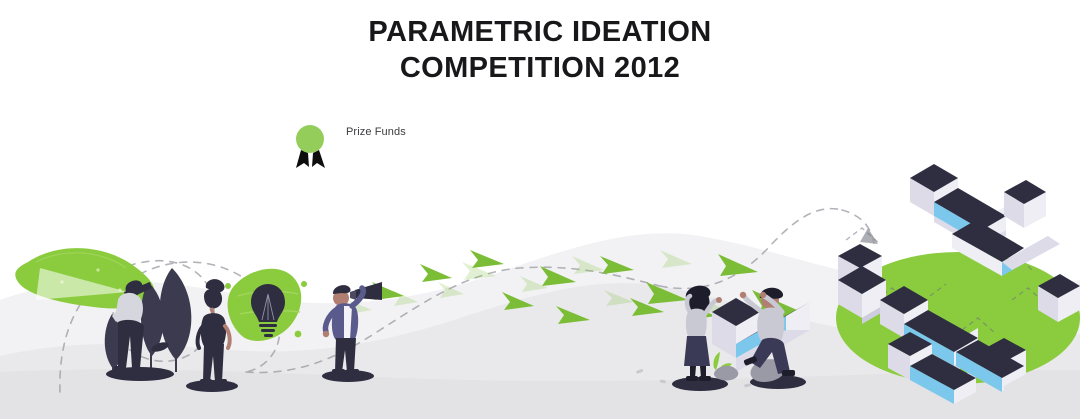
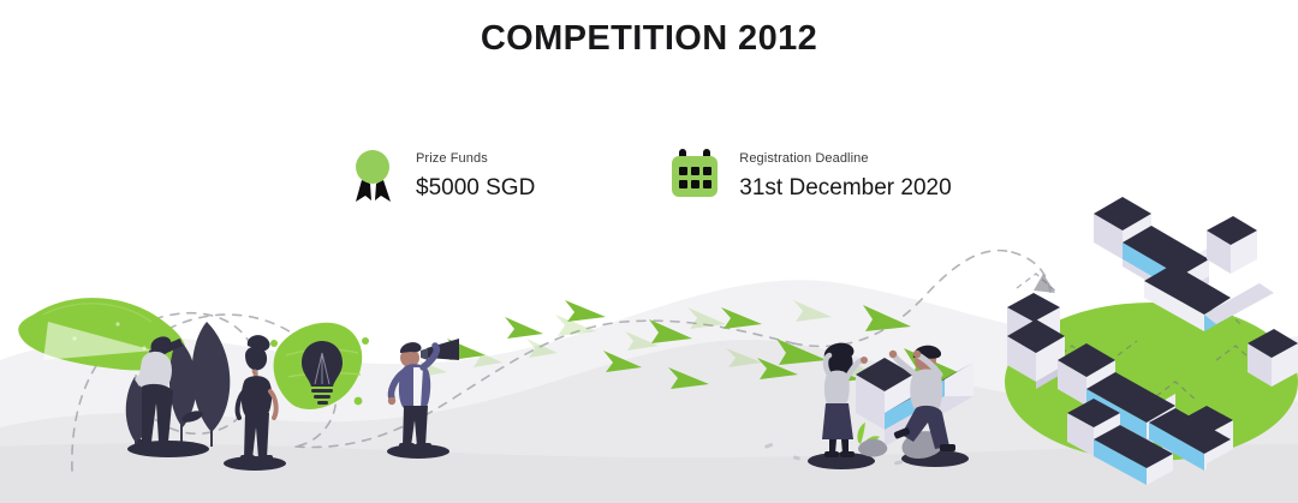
- PARAMETRIC IDEATION
  COMPETITION 2012
  Prize Funds
+ $5000 SGD
+ Registration Deadline
+ 31st December 2020
